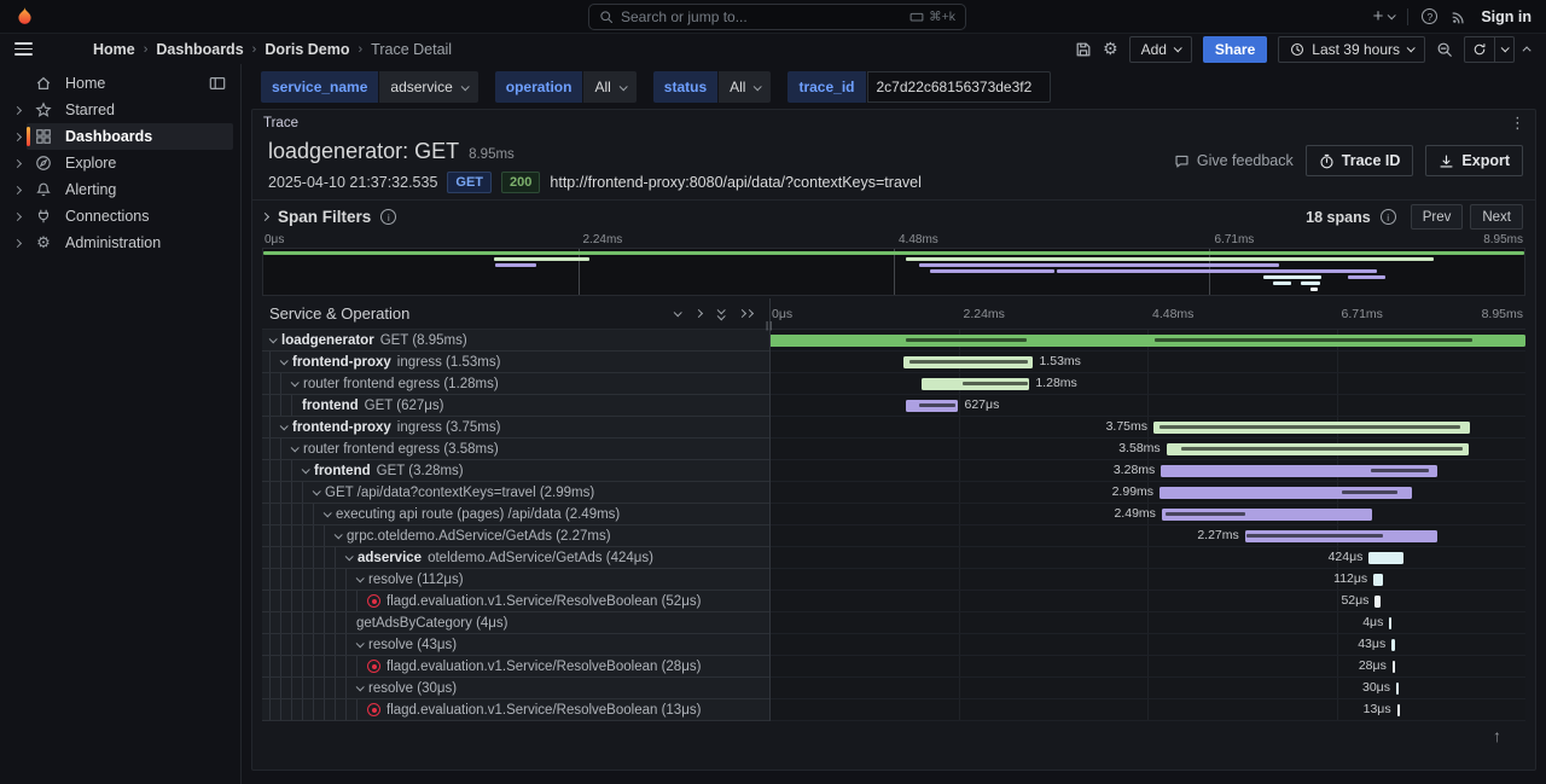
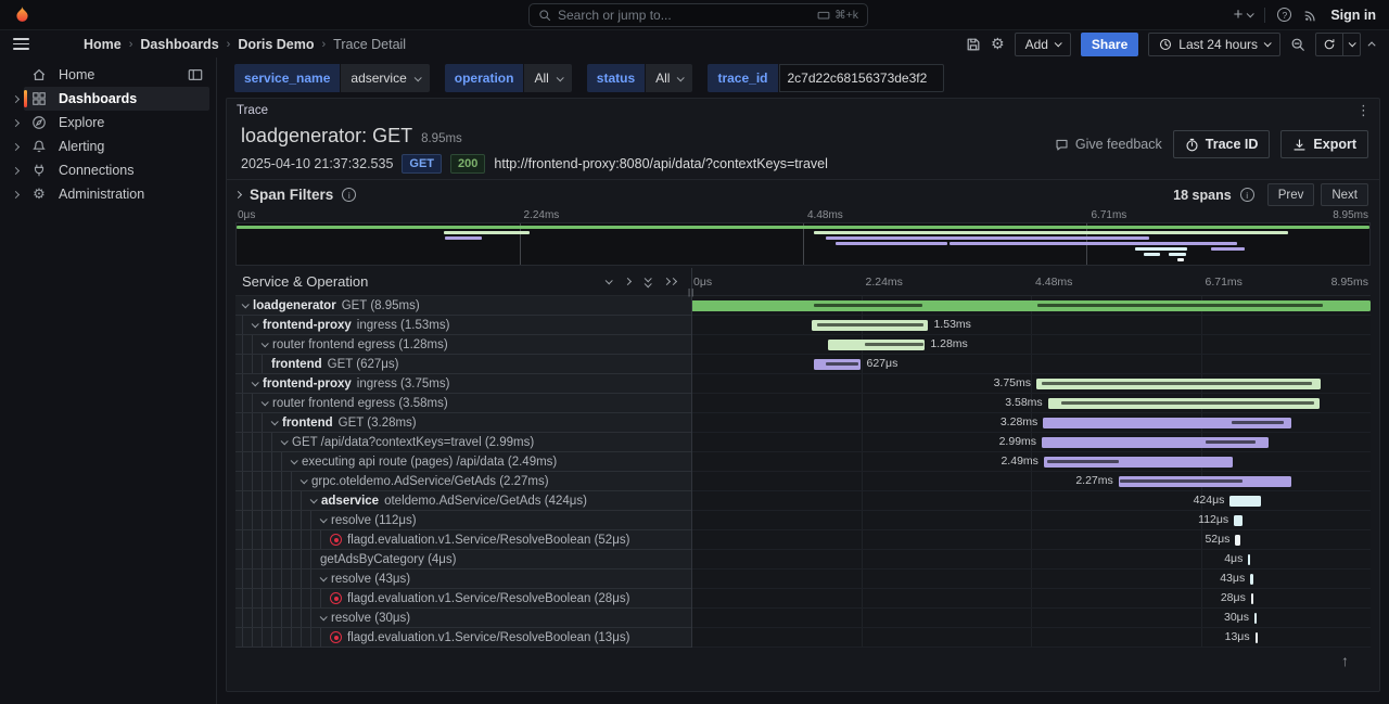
  Search or jump to...
  ⌘+k
  +
  ?
  Sign in
  Home
  ›
  Dashboards
  ›
  Doris Demo
  ›
  Trace Detail
  ⚙
  Add
  Share
- Last 39 hours
+ Last 24 hours
  Home
- Starred
  Dashboards
  Explore
  Alerting
  Connections
  ⚙
  Administration
  service_name
  adservice
  operation
  All
  status
  All
  trace_id
  2c7d22c68156373de3f2
  Trace
  ⋮
  loadgenerator: GET
  8.95ms
  2025-04-10 21:37:32.535
  GET
  200
  http://frontend-proxy:8080/api/data/?contextKeys=travel
  Give feedback
  Trace ID
  Export
  Span Filters
  i
  18 spans
  i
  Prev
  Next
  0μs
  2.24ms
  4.48ms
  6.71ms
  8.95ms
  Service & Operation
  0μs
  2.24ms
  4.48ms
  6.71ms
  8.95ms
  loadgenerator
  GET (8.95ms)
  frontend-proxy
  ingress (1.53ms)
  1.53ms
  router frontend egress (1.28ms)
  1.28ms
  frontend
  GET (627μs)
  627μs
  frontend-proxy
  ingress (3.75ms)
  3.75ms
  router frontend egress (3.58ms)
  3.58ms
  frontend
  GET (3.28ms)
  3.28ms
  GET /api/data?contextKeys=travel (2.99ms)
  2.99ms
  executing api route (pages) /api/data (2.49ms)
  2.49ms
  grpc.oteldemo.AdService/GetAds (2.27ms)
  2.27ms
  adservice
  oteldemo.AdService/GetAds (424μs)
  424μs
  resolve (112μs)
  112μs
  flagd.evaluation.v1.Service/ResolveBoolean (52μs)
  52μs
  getAdsByCategory (4μs)
  4μs
  resolve (43μs)
  43μs
  flagd.evaluation.v1.Service/ResolveBoolean (28μs)
  28μs
  resolve (30μs)
  30μs
  flagd.evaluation.v1.Service/ResolveBoolean (13μs)
  13μs
  ||
  ↑
